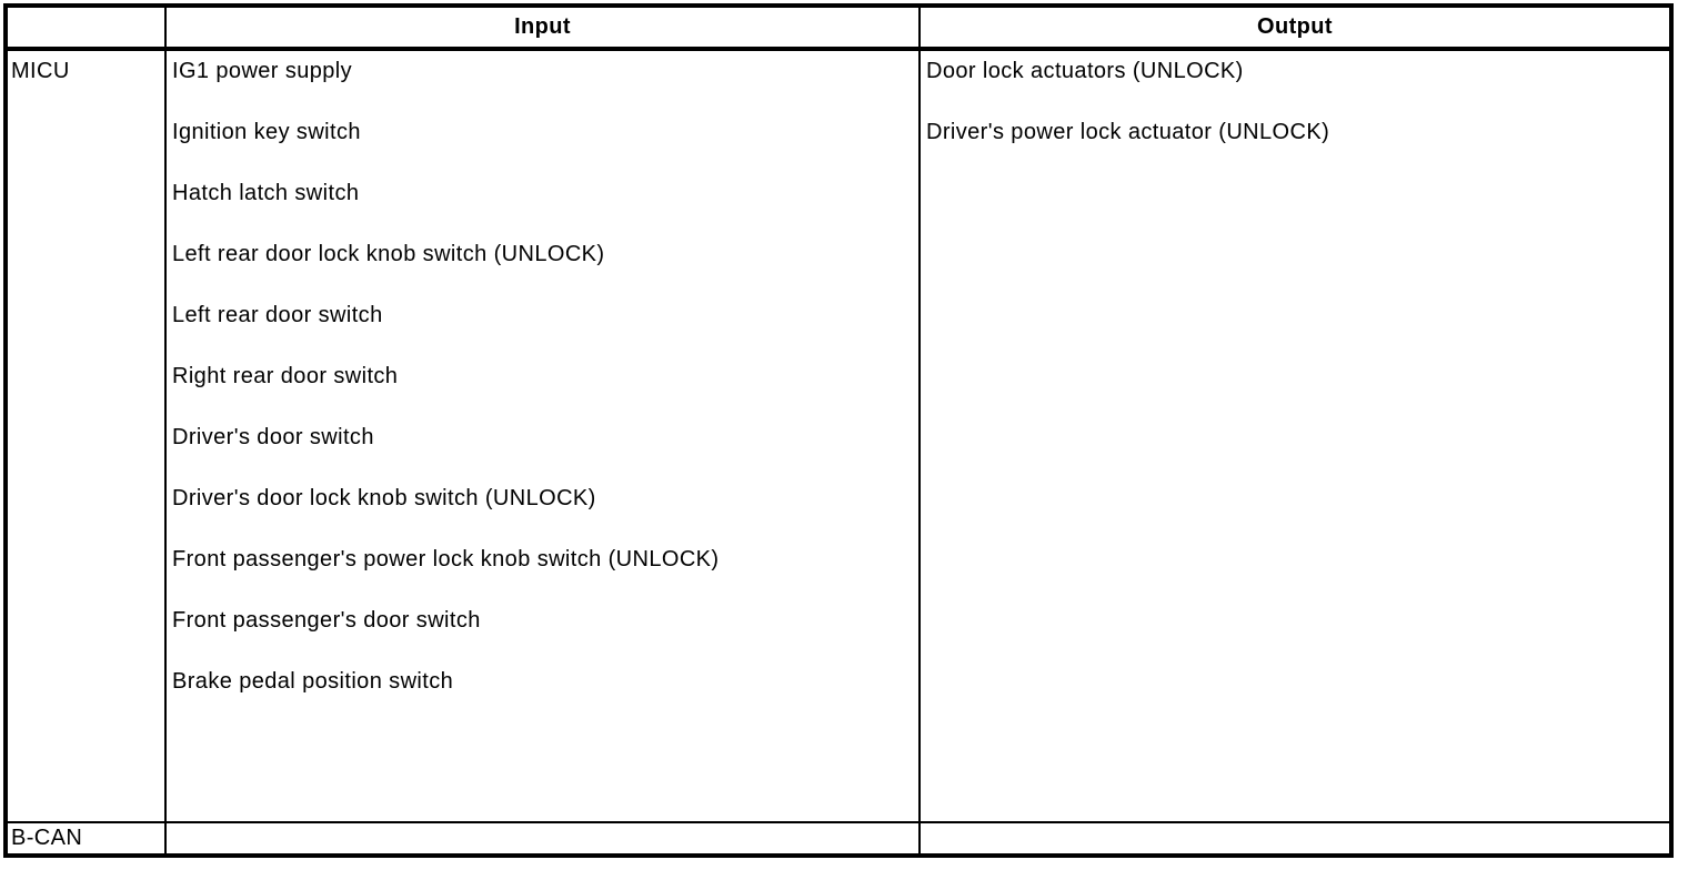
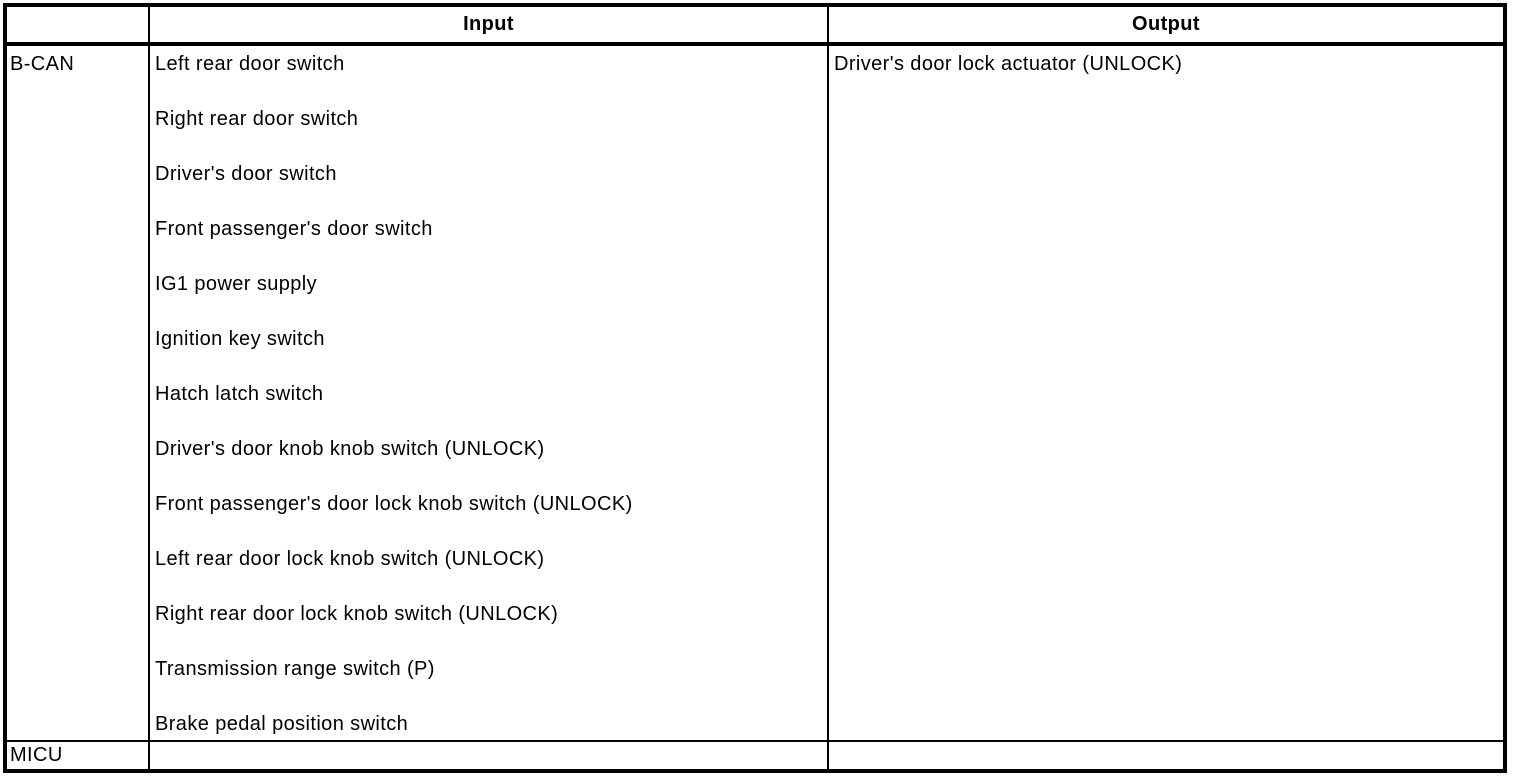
  Input
  Output
- MICU
+ B-CAN
- IG1 power supply
+ Left rear door switch
- Ignition key switch
+ Right rear door switch
- Hatch latch switch
+ Driver's door switch
- Left rear door lock knob switch (UNLOCK)
+ Front passenger's door switch
- Left rear door switch
+ IG1 power supply
- Right rear door switch
+ Ignition key switch
- Driver's door switch
+ Hatch latch switch
- Driver's door lock knob switch (UNLOCK)
+ Driver's door knob knob switch (UNLOCK)
- Front passenger's power lock knob switch (UNLOCK)
+ Front passenger's door lock knob switch (UNLOCK)
- Front passenger's door switch
+ Left rear door lock knob switch (UNLOCK)
+ Right rear door lock knob switch (UNLOCK)
+ Transmission range switch (P)
  Brake pedal position switch
- Door lock actuators (UNLOCK)
- Driver's power lock actuator (UNLOCK)
+ Driver's door lock actuator (UNLOCK)
- B-CAN
+ MICU
